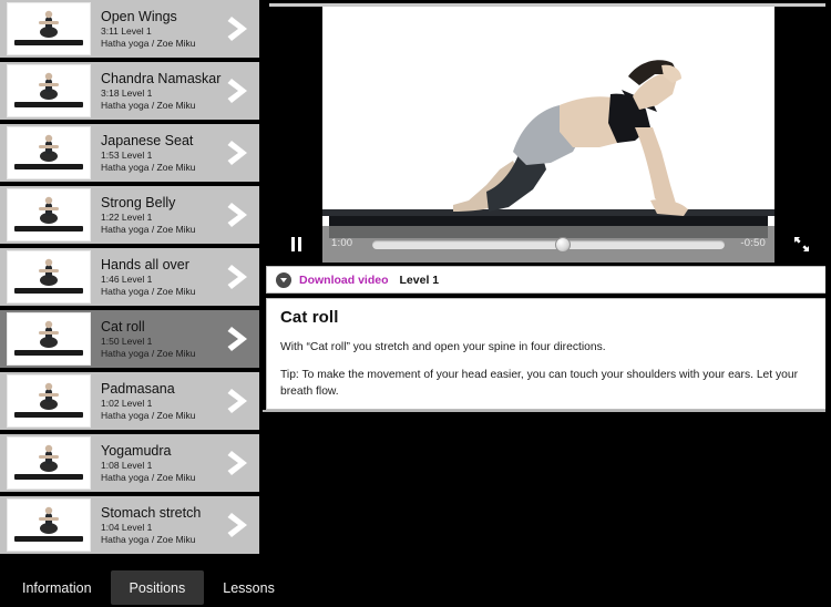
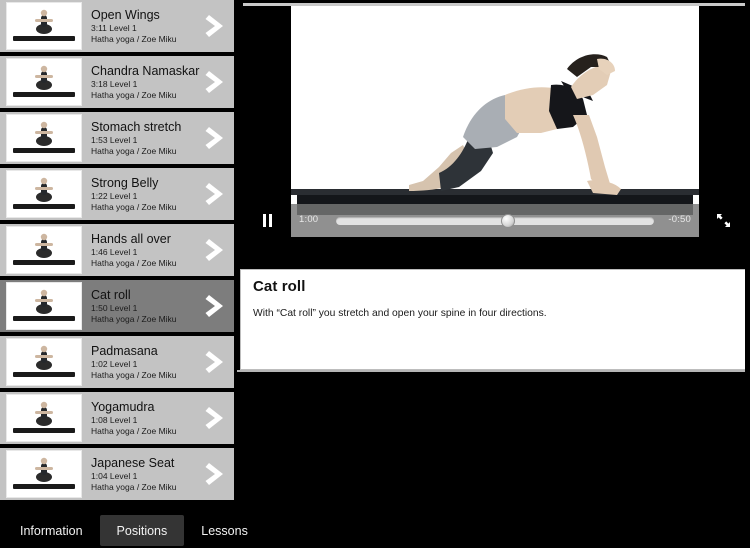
  Open Wings
  3:11 Level 1
  Hatha yoga / Zoe Miku
  Chandra Namaskar
  3:18 Level 1
  Hatha yoga / Zoe Miku
- Japanese Seat
+ Stomach stretch
  1:53 Level 1
  Hatha yoga / Zoe Miku
  Strong Belly
  1:22 Level 1
  Hatha yoga / Zoe Miku
  Hands all over
  1:46 Level 1
  Hatha yoga / Zoe Miku
  Cat roll
  1:50 Level 1
  Hatha yoga / Zoe Miku
  Padmasana
  1:02 Level 1
  Hatha yoga / Zoe Miku
  Yogamudra
  1:08 Level 1
  Hatha yoga / Zoe Miku
- Stomach stretch
+ Japanese Seat
  1:04 Level 1
  Hatha yoga / Zoe Miku
  1:00
  -0:50
- Download video
- Level 1
  Cat roll
  With “Cat roll” you stretch and open your spine in four directions.
- Tip: To make the movement of your head easier, you can touch your shoulders with your ears. Let your breath flow.
  Information
  Positions
  Lessons
